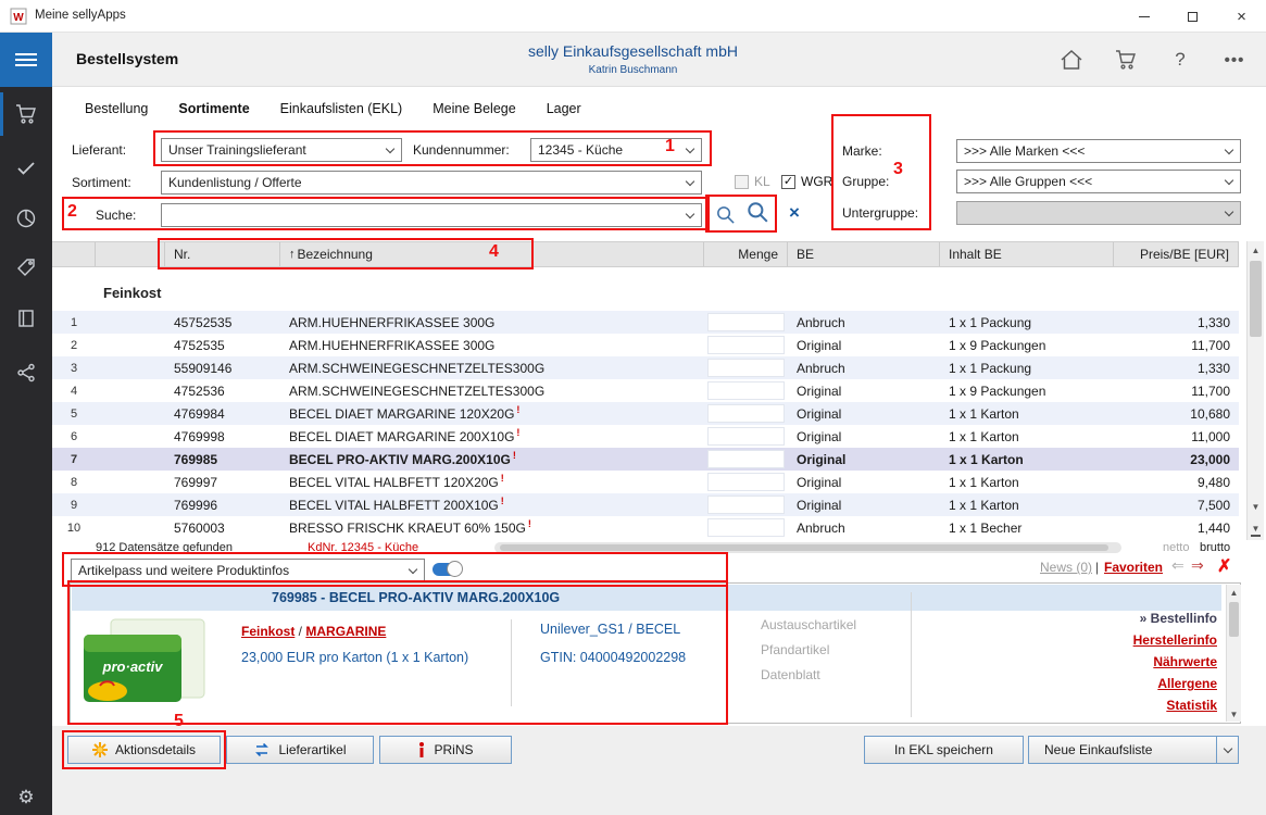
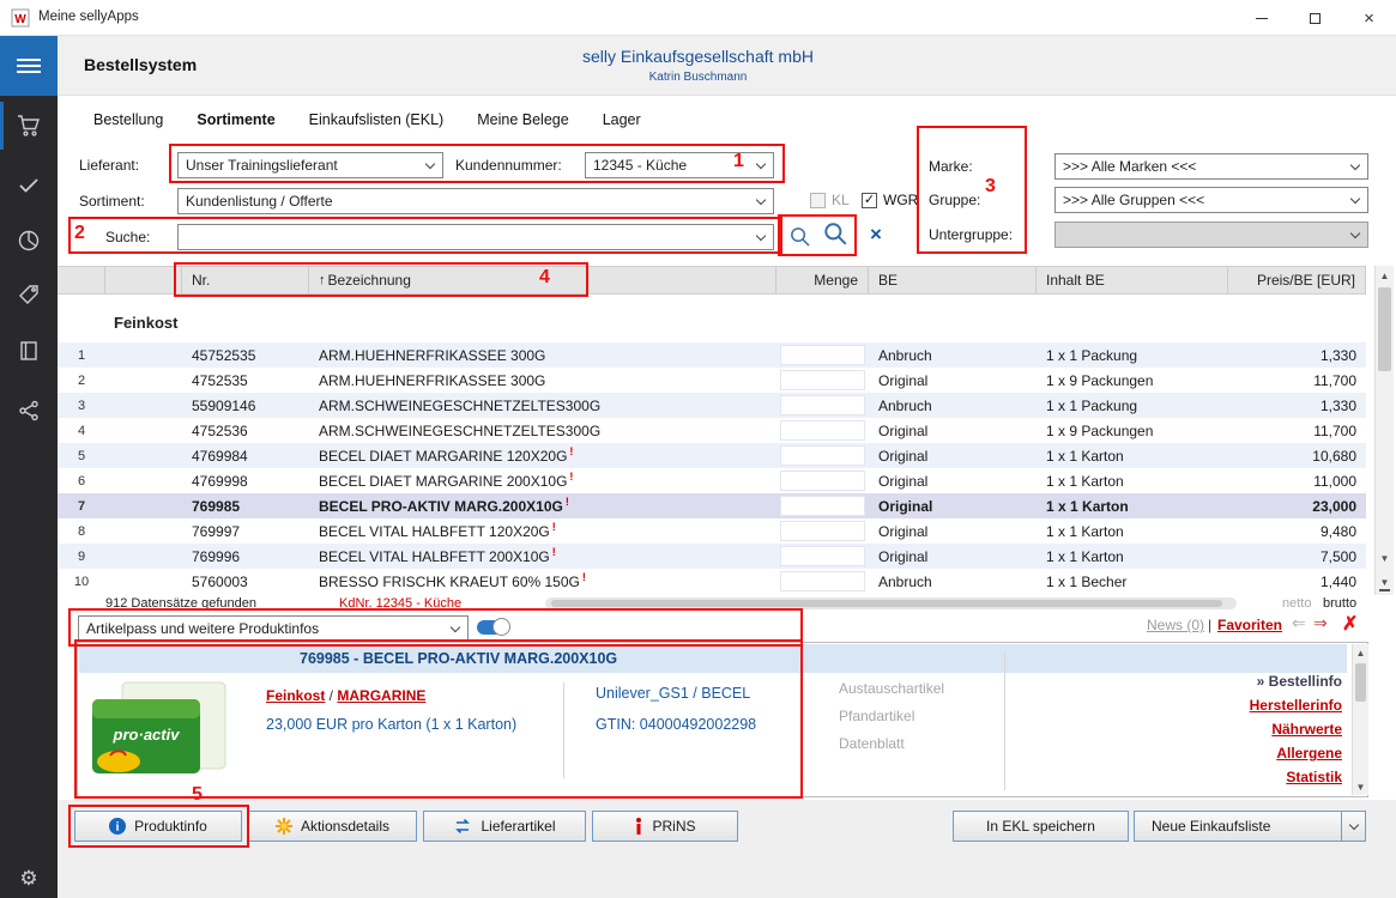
  W
  Meine sellyApps
  ×
  Bestellsystem
  selly Einkaufsgesellschaft mbH
  Katrin Buschmann
- ?
- •••
  ⚙
  Bestellung
  Sortimente
  Einkaufslisten (EKL)
  Meine Belege
  Lager
  Lieferant:
  Unser Trainingslieferant
  Kundennummer:
  12345 - Küche
  Sortiment:
  Kundenlistung / Offerte
  KL
  ✓
  WGR
  Suche:
  ×
  Marke:
  >>> Alle Marken <<<
  Gruppe:
  >>> Alle Gruppen <<<
  Untergruppe:
  Nr.
  ↑
  Bezeichnung
  Menge
  BE
  Inhalt BE
  Preis/BE [EUR]
  Feinkost
  1
  45752535
  ARM.HUEHNERFRIKASSEE 300G
  Anbruch
  1 x 1 Packung
  1,330
  2
  4752535
  ARM.HUEHNERFRIKASSEE 300G
  Original
  1 x 9 Packungen
  11,700
  3
  55909146
  ARM.SCHWEINEGESCHNETZELTES300G
  Anbruch
  1 x 1 Packung
  1,330
  4
  4752536
  ARM.SCHWEINEGESCHNETZELTES300G
  Original
  1 x 9 Packungen
  11,700
  5
  4769984
  BECEL DIAET MARGARINE 120X20G
  !
  Original
  1 x 1 Karton
  10,680
  6
  4769998
  BECEL DIAET MARGARINE 200X10G
  !
  Original
  1 x 1 Karton
  11,000
  7
  769985
  BECEL PRO-AKTIV MARG.200X10G
  !
  Original
  1 x 1 Karton
  23,000
  8
  769997
  BECEL VITAL HALBFETT 120X20G
  !
  Original
  1 x 1 Karton
  9,480
  9
  769996
  BECEL VITAL HALBFETT 200X10G
  !
  Original
  1 x 1 Karton
  7,500
  10
  5760003
  BRESSO FRISCHK KRAEUT 60% 150G
  !
  Anbruch
  1 x 1 Becher
  1,440
  ▲
  ▼
  ▼
  912 Datensätze gefunden
  KdNr. 12345 - Küche
  netto
  brutto
  Artikelpass und weitere Produktinfos
  News (0)
  |
  Favoriten
  ⇐
  ⇒
  ✗
  769985 - BECEL PRO-AKTIV MARG.200X10G
  pro·activ
  Feinkost / MARGARINE
  23,000 EUR pro Karton (1 x 1 Karton)
  Unilever_GS1 / BECEL
  GTIN: 04000492002298
  Austauschartikel
  Pfandartikel
  Datenblatt
  » Bestellinfo
  Herstellerinfo
  Nährwerte
  Allergene
  Statistik
  ▲
  ▼
+ i
+ Produktinfo
  Aktionsdetails
  Lieferartikel
  PRiNS
  In EKL speichern
  Neue Einkaufsliste
  1
  2
  3
  4
  5
